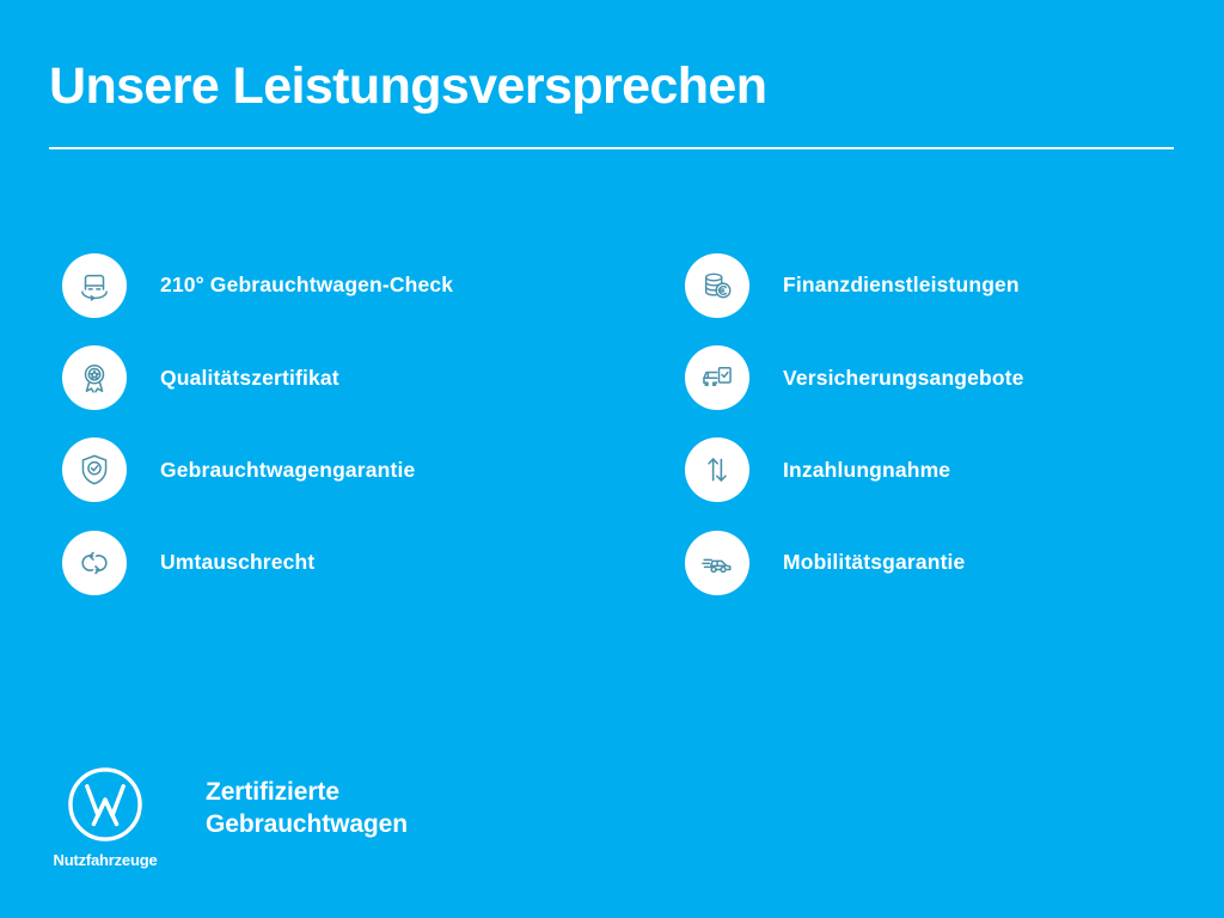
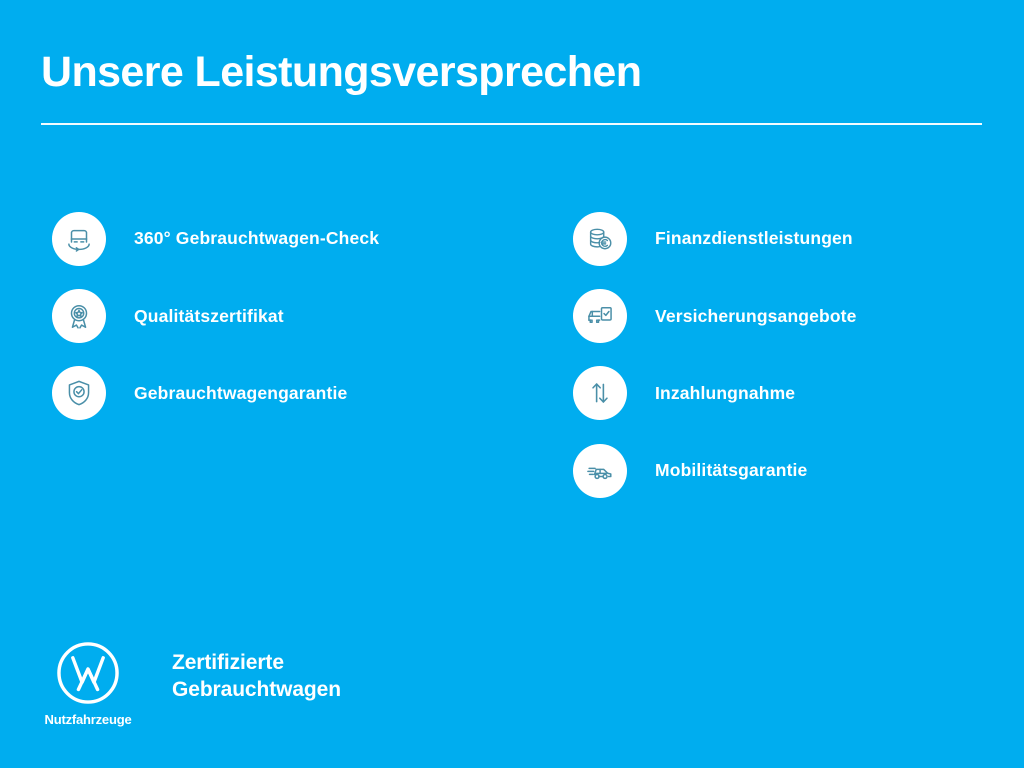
  Unsere Leistungsversprechen
- 210° Gebrauchtwagen-Check
+ 360° Gebrauchtwagen-Check
  Qualitätszertifikat
  Gebrauchtwagengarantie
- Umtauschrecht
  Finanzdienstleistungen
  Versicherungsangebote
  Inzahlungnahme
  Mobilitätsgarantie
  Nutzfahrzeuge
  Zertifizierte
  Gebrauchtwagen
